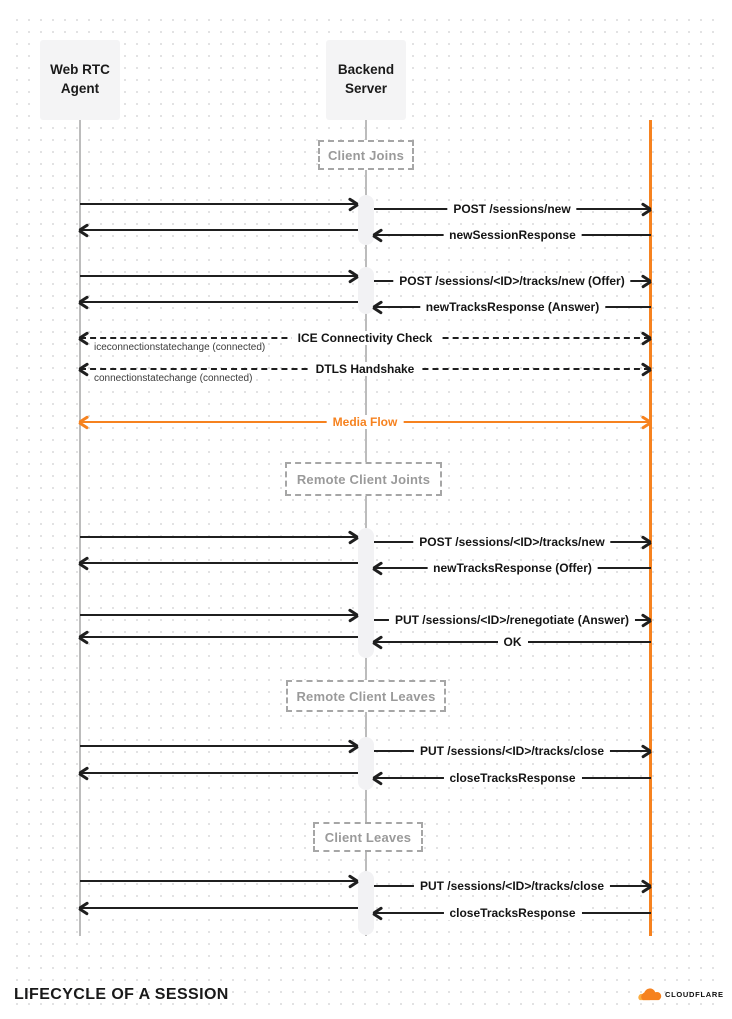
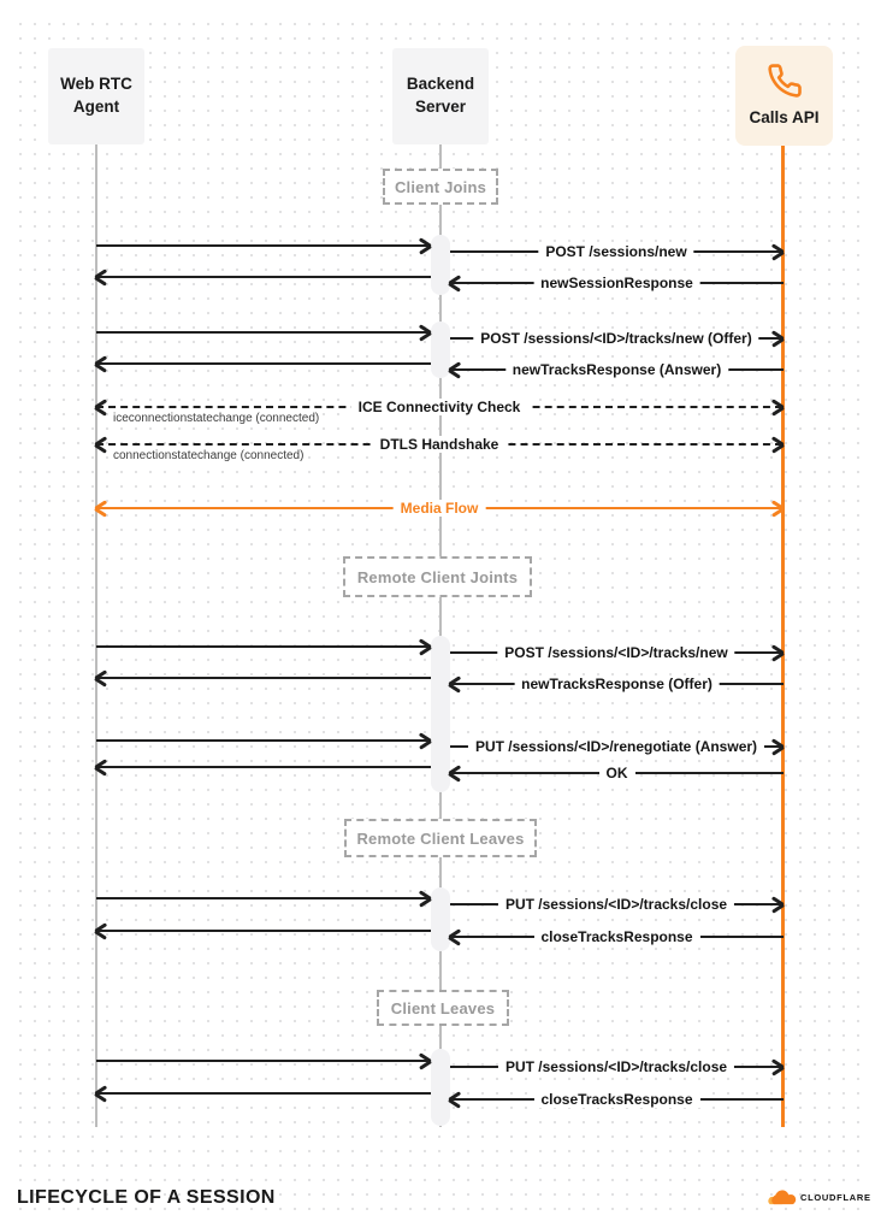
  Web RTC Agent
  Backend Server
+ Calls API
  Client Joins
  Remote Client Joints
  Remote Client Leaves
  Client Leaves
  POST /sessions/new
  newSessionResponse
  POST /sessions/<ID>/tracks/new (Offer)
  newTracksResponse (Answer)
  ICE Connectivity Check
  iceconnectionstatechange (connected)
  DTLS Handshake
  connectionstatechange (connected)
  Media Flow
  POST /sessions/<ID>/tracks/new
  newTracksResponse (Offer)
  PUT /sessions/<ID>/renegotiate (Answer)
  OK
  PUT /sessions/<ID>/tracks/close
  closeTracksResponse
  PUT /sessions/<ID>/tracks/close
  closeTracksResponse
  LIFECYCLE OF A SESSION
  CLOUDFLARE
